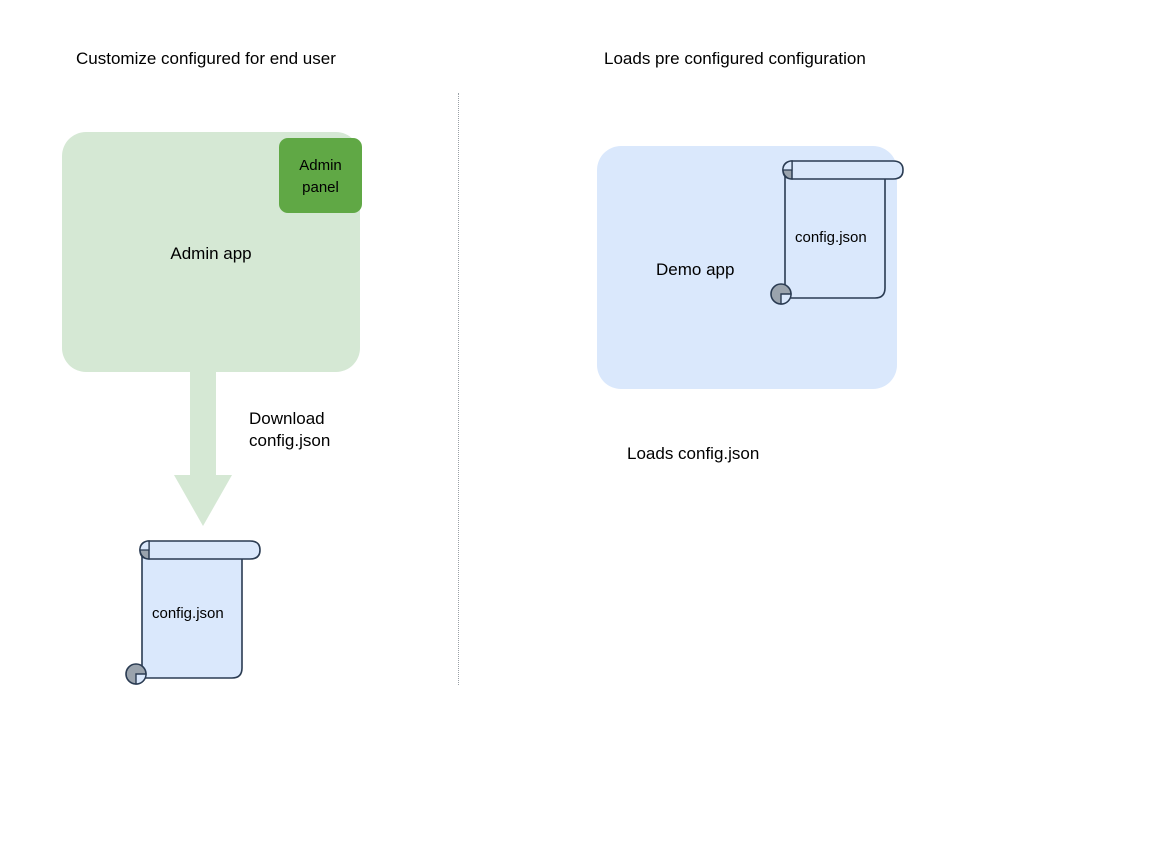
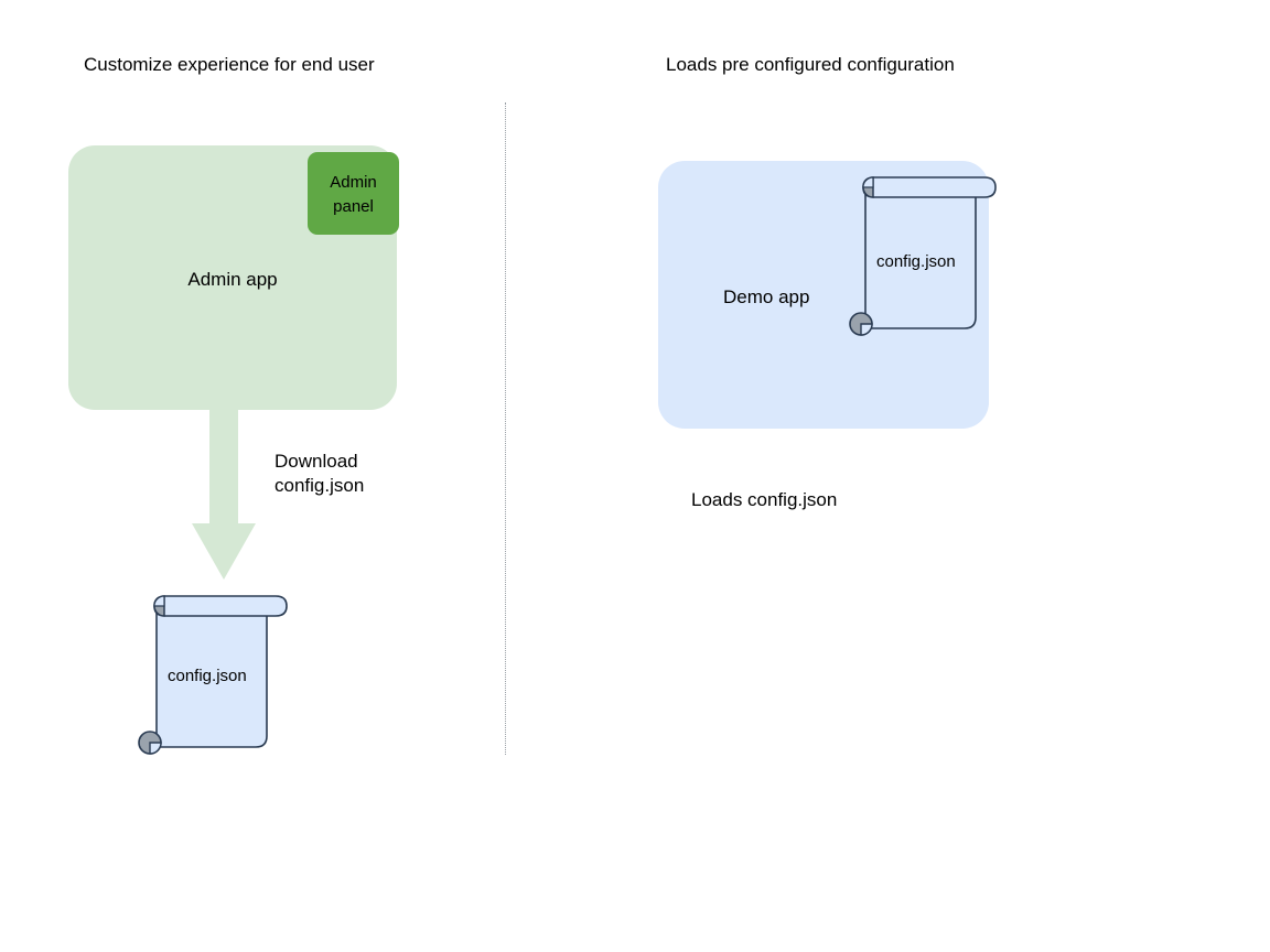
- Customize configured for end user
+ Customize experience for end user
  Loads pre configured configuration
  Admin app
  Admin
  panel
  Download
  config.json
  config.json
  Demo app
  config.json
  Loads config.json
